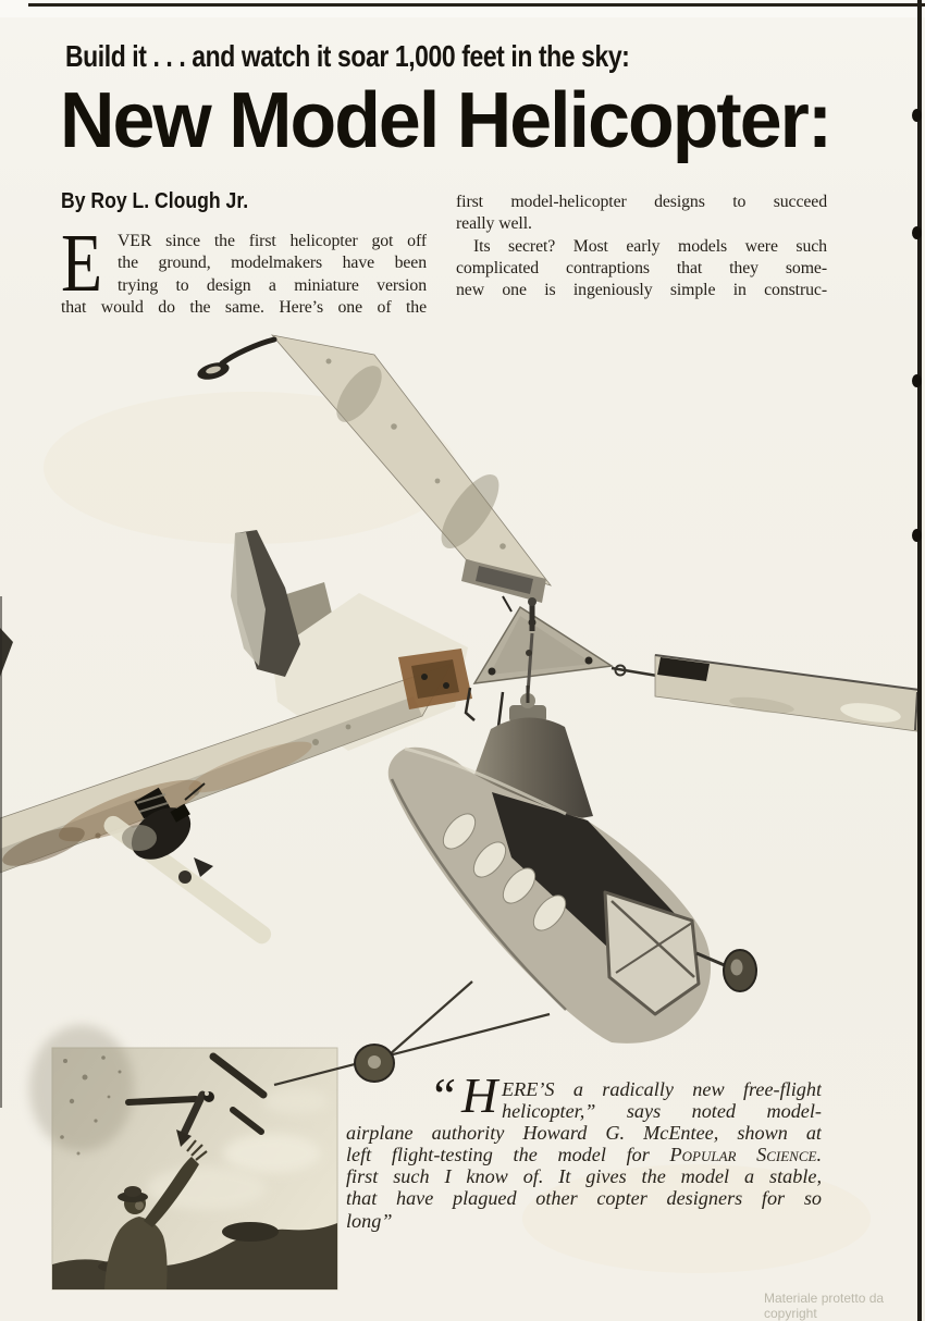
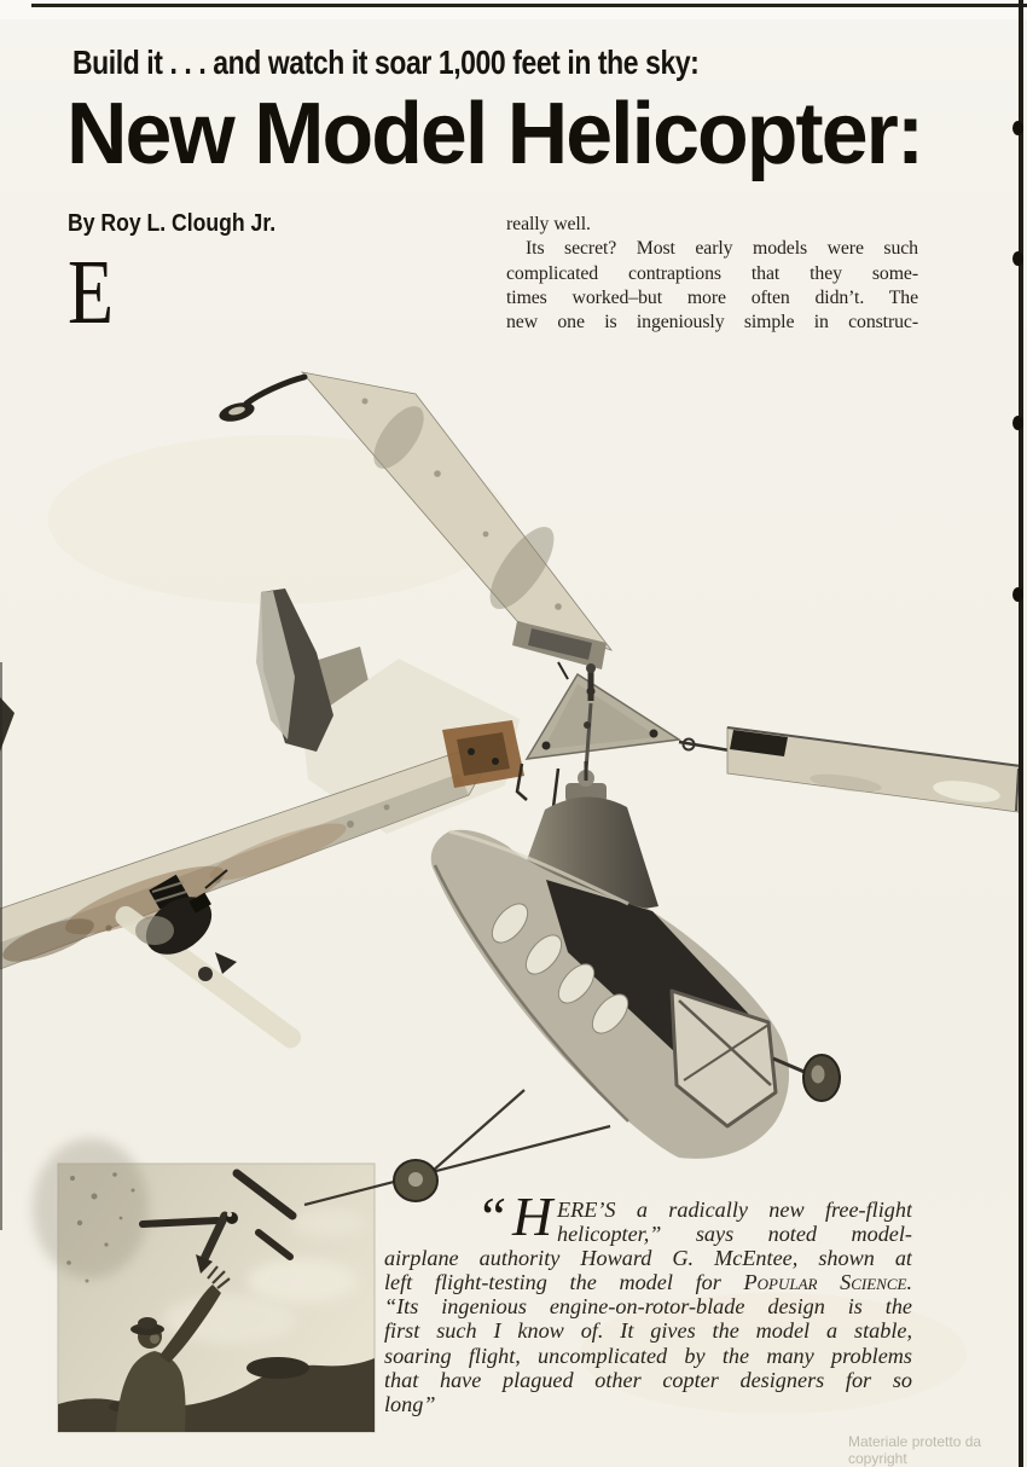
  Build it . . . and watch it soar 1,000 feet in the sky:
  New Model Helicopter:
  By Roy L. Clough Jr.
  E
- VER since the first helicopter got off
- the ground, modelmakers have been
- trying to design a miniature version
- that would do the same. Here’s one of the
- first model-helicopter designs to succeed
  really well.
  Its secret? Most early models were such
  complicated contraptions that they some-
+ times worked–but more often didn’t. The
  new one is ingeniously simple in construc-
  “
  H
  ERE’S a radically new free-flight
  helicopter,” says noted model-
  airplane authority Howard G. McEntee, shown at
  left flight-testing the model for Popular Science.
+ “Its ingenious engine-on-rotor-blade design is the
  first such I know of. It gives the model a stable,
+ soaring flight, uncomplicated by the many problems
  that have plagued other copter designers for so
  long”
  Materiale protetto da copyright
